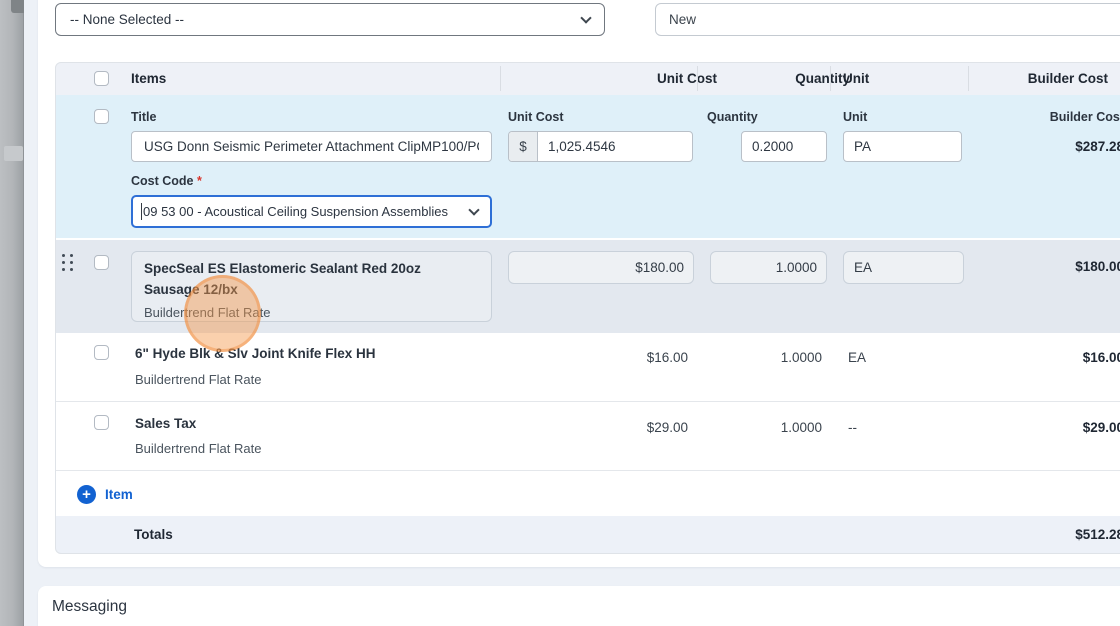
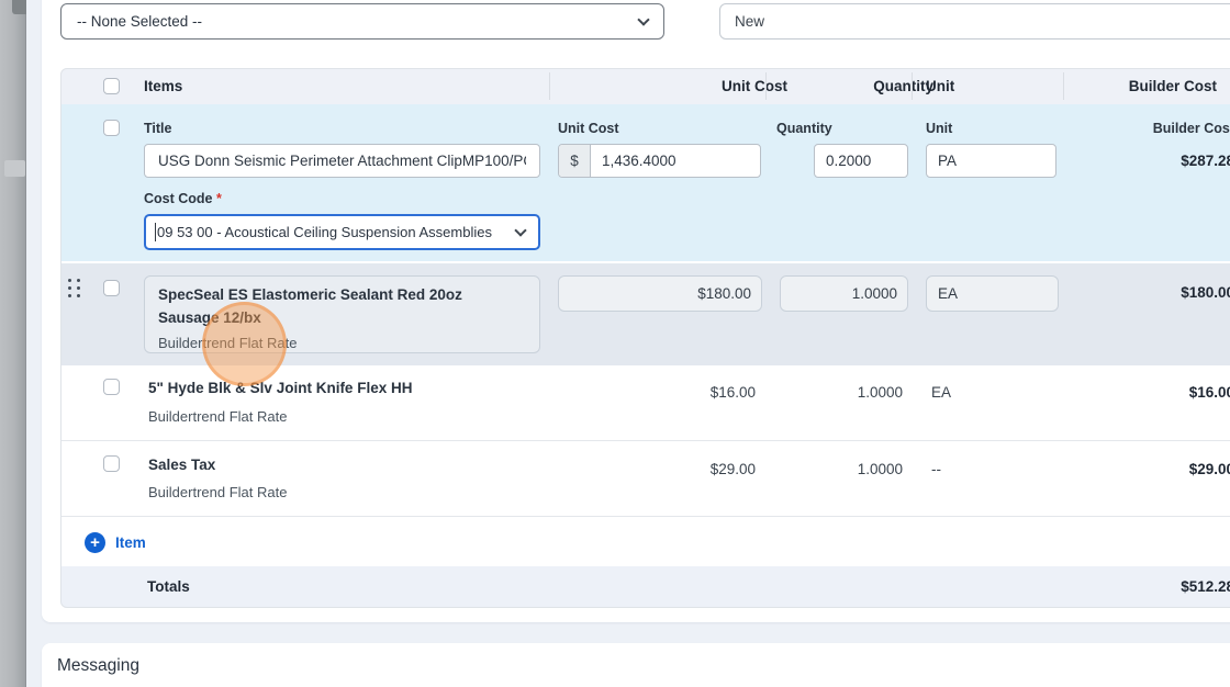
  -- None Selected --
  New
  Items
  Unit Cost
  Quantity
  Unit
  Builder Cost
  Title
  USG Donn Seismic Perimeter Attachment ClipMP100/P
  Unit Cost
  $
- 1,025.4546
+ 1,436.4000
  Quantity
  0.2000
  Unit
  PA
  Builder Cos
  $287.2
  Cost Code *
  09 53 00 - Acoustical Ceiling Suspension Assemblies
  SpecSeal ES Elastomeric Sealant Red 20oz Sausage 12/bx
  Buildertrend Flat Rate
  $180.00
  1.0000
  EA
  $180.0
- 6" Hyde Blk & Slv Joint Knife Flex HH
+ 5" Hyde Blk & Slv Joint Knife Flex HH
  Buildertrend Flat Rate
  $16.00
  1.0000
  EA
  $16.0
  Sales Tax
  Buildertrend Flat Rate
  $29.00
  1.0000
  --
  $29.0
  +
  Item
  Totals
  $512.2
  Messaging
